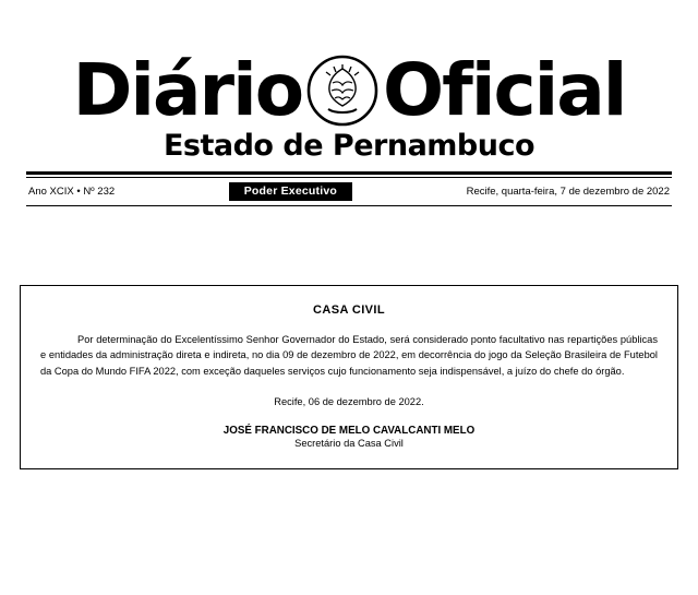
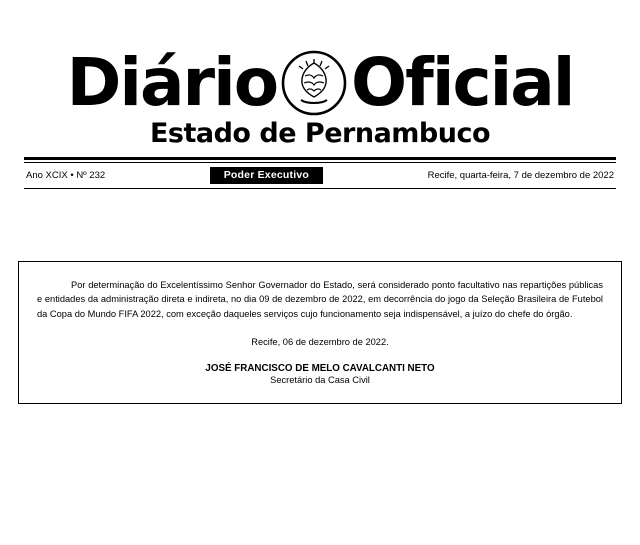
  Diário
  Oficial
  Estado de Pernambuco
  Ano XCIX • Nº 232
  Poder Executivo
  Recife, quarta-feira, 7 de dezembro de 2022
- CASA CIVIL
  Por determinação do Excelentíssimo Senhor Governador do Estado, será considerado ponto facultativo nas repartições públicas e entidades da administração direta e indireta, no dia 09 de dezembro de 2022, em decorrência do jogo da Seleção Brasileira de Futebol da Copa do Mundo FIFA 2022, com exceção daqueles serviços cujo funcionamento seja indispensável, a juízo do chefe do órgão.
  Recife, 06 de dezembro de 2022.
- JOSÉ FRANCISCO DE MELO CAVALCANTI MELO
+ JOSÉ FRANCISCO DE MELO CAVALCANTI NETO
  Secretário da Casa Civil
